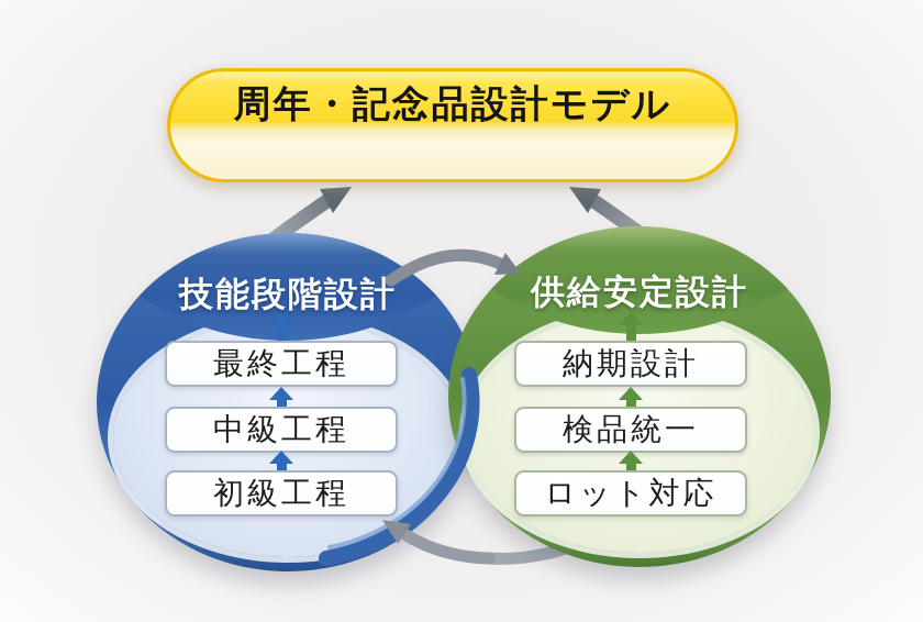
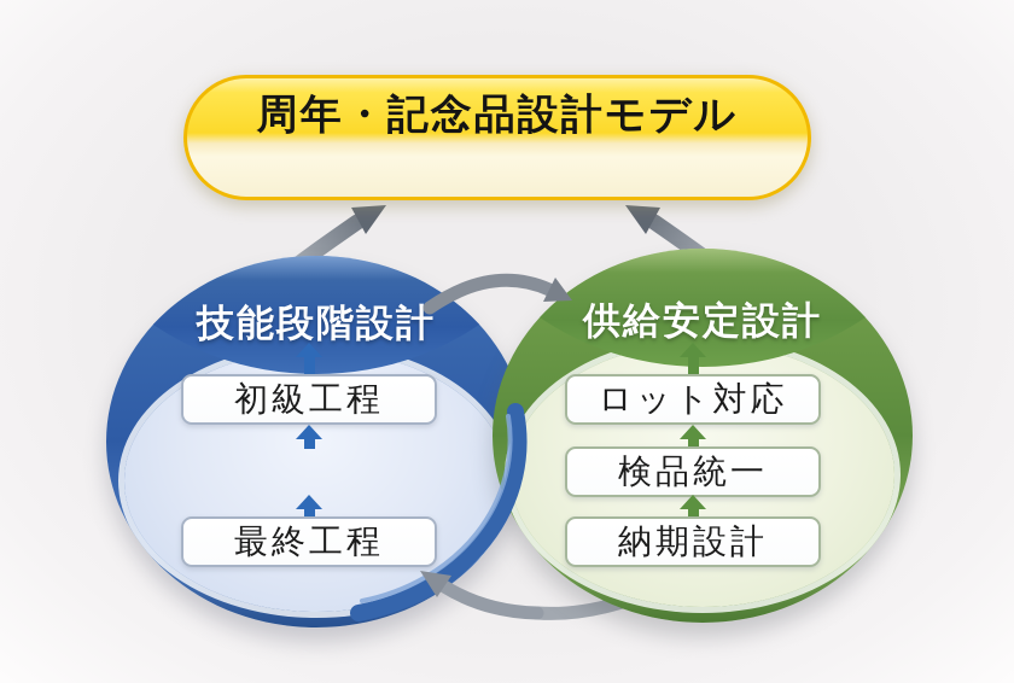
  周年・記念品設計モデル
  技能段階設計
- 最終工程
+ 初級工程
- 中級工程
- 初級工程
+ 最終工程
  供給安定設計
- 納期設計
+ ロット対応
  検品統一
- ロット対応
+ 納期設計
